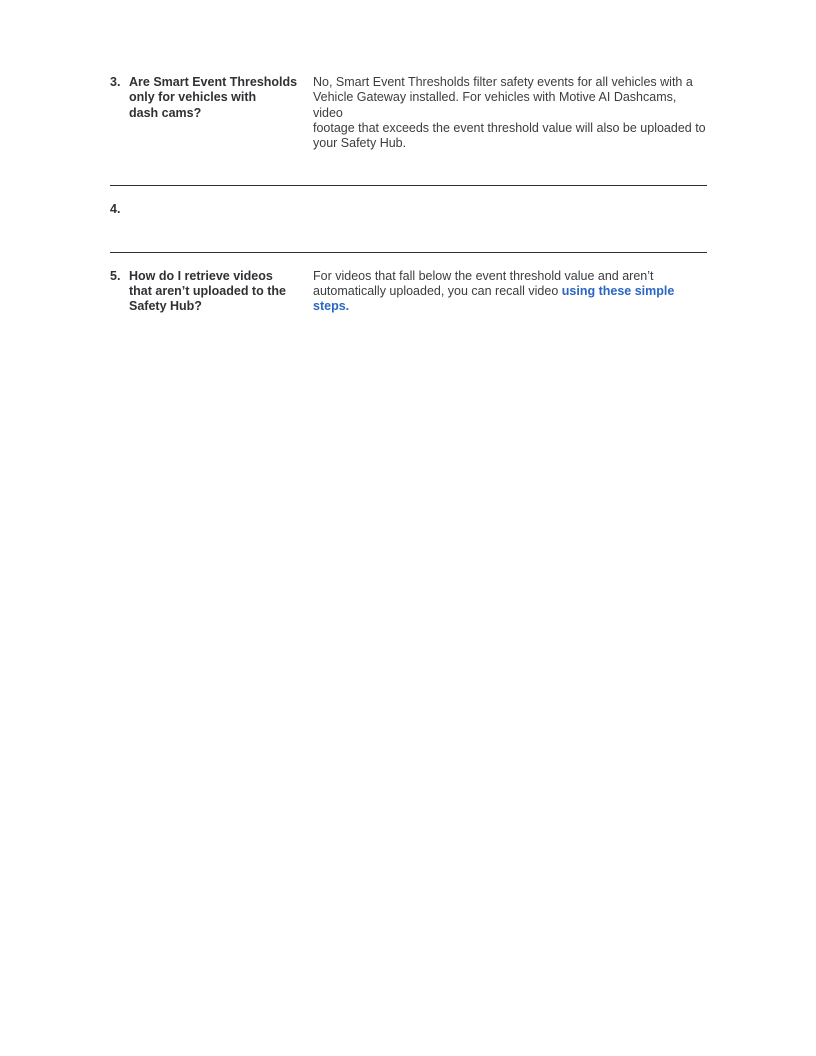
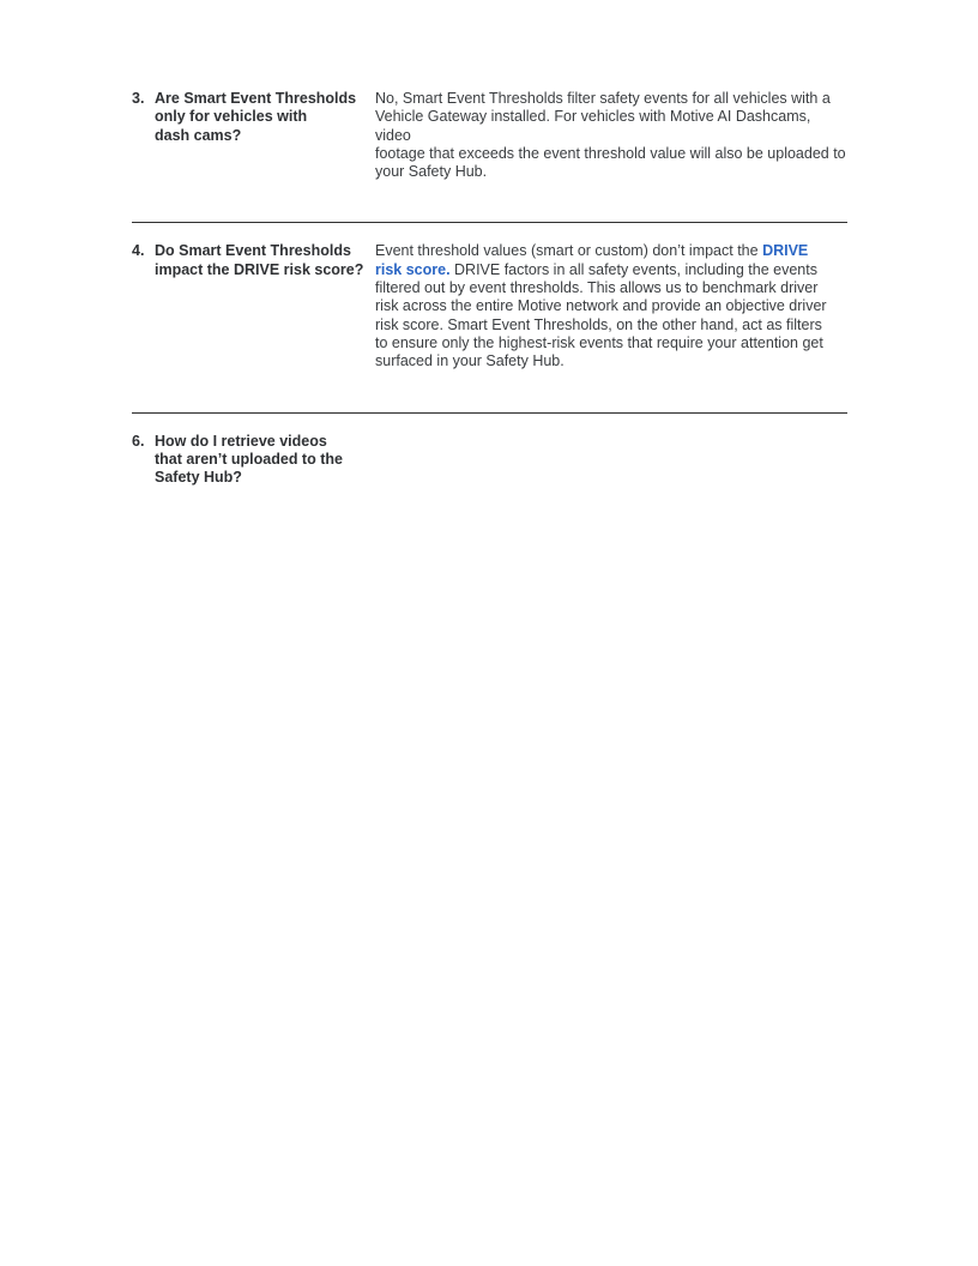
  3.
  Are Smart Event Thresholds
  only for vehicles with
  dash cams?
  No, Smart Event Thresholds filter safety events for all vehicles with a
  Vehicle Gateway installed. For vehicles with Motive AI Dashcams, video
  footage that exceeds the event threshold value will also be uploaded to
  your Safety Hub.
  4.
+ Do Smart Event Thresholds
+ impact the DRIVE risk score?
+ Event threshold values (smart or custom) don’t impact the DRIVE
+ risk score. DRIVE factors in all safety events, including the events
+ filtered out by event thresholds. This allows us to benchmark driver
+ risk across the entire Motive network and provide an objective driver
+ risk score. Smart Event Thresholds, on the other hand, act as filters
+ to ensure only the highest-risk events that require your attention get
+ surfaced in your Safety Hub.
- 5.
+ 6.
  How do I retrieve videos
  that aren’t uploaded to the
  Safety Hub?
- For videos that fall below the event threshold value and aren’t
- automatically uploaded, you can recall video using these simple steps.
